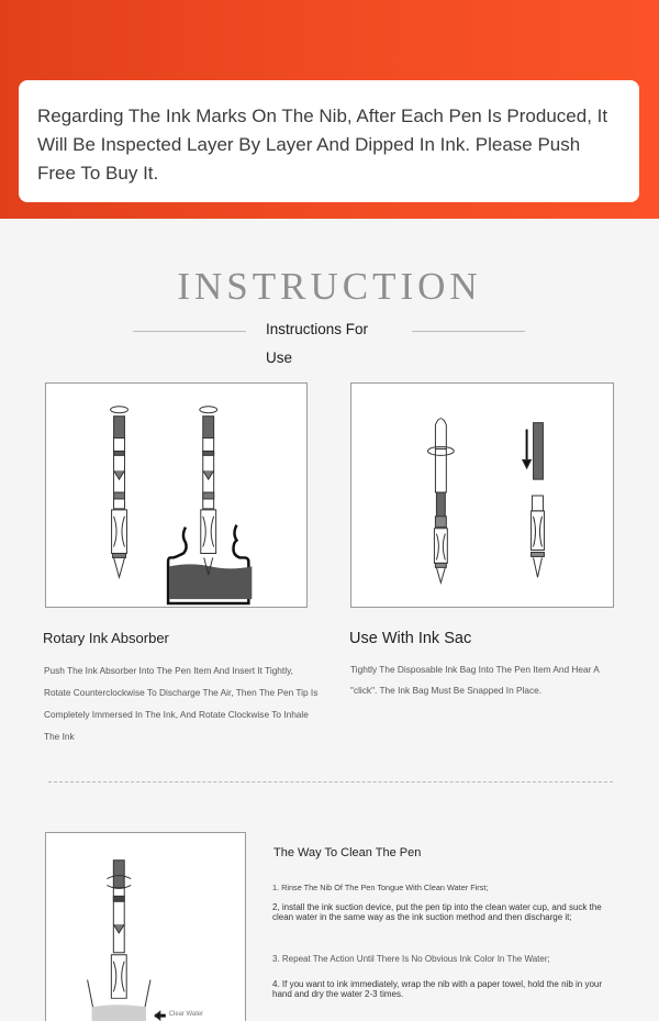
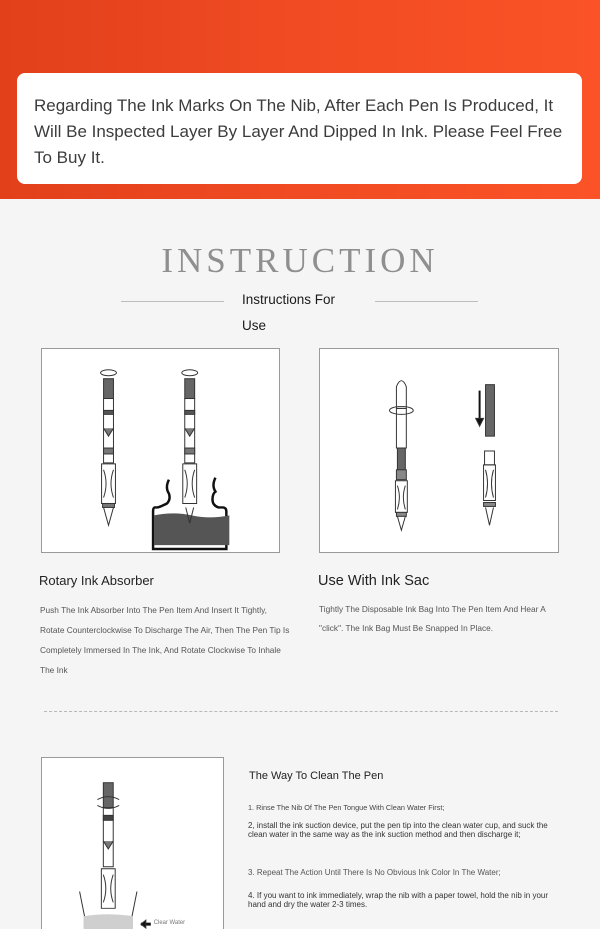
- Regarding The Ink Marks On The Nib, After Each Pen Is Produced, It Will Be Inspected Layer By Layer And Dipped In Ink. Please Push Free To Buy It.
+ Regarding The Ink Marks On The Nib, After Each Pen Is Produced, It Will Be Inspected Layer By Layer And Dipped In Ink. Please Feel Free To Buy It.
  INSTRUCTION
  Instructions For Use
  Rotary Ink Absorber
  Push The Ink Absorber Into The Pen Item And Insert It Tightly, Rotate Counterclockwise To Discharge The Air, Then The Pen Tip Is Completely Immersed In The Ink, And Rotate Clockwise To Inhale The Ink
  Use With Ink Sac
  Tightly The Disposable Ink Bag Into The Pen Item And Hear A "click". The Ink Bag Must Be Snapped In Place.
  The Way To Clean The Pen
  1. Rinse The Nib Of The Pen Tongue With Clean Water First;
  2, install the ink suction device, put the pen tip into the clean water cup, and suck the clean water in the same way as the ink suction method and then discharge it;
  3. Repeat The Action Until There Is No Obvious Ink Color In The Water;
  4. If you want to ink immediately, wrap the nib with a paper towel, hold the nib in your hand and dry the water 2-3 times.
